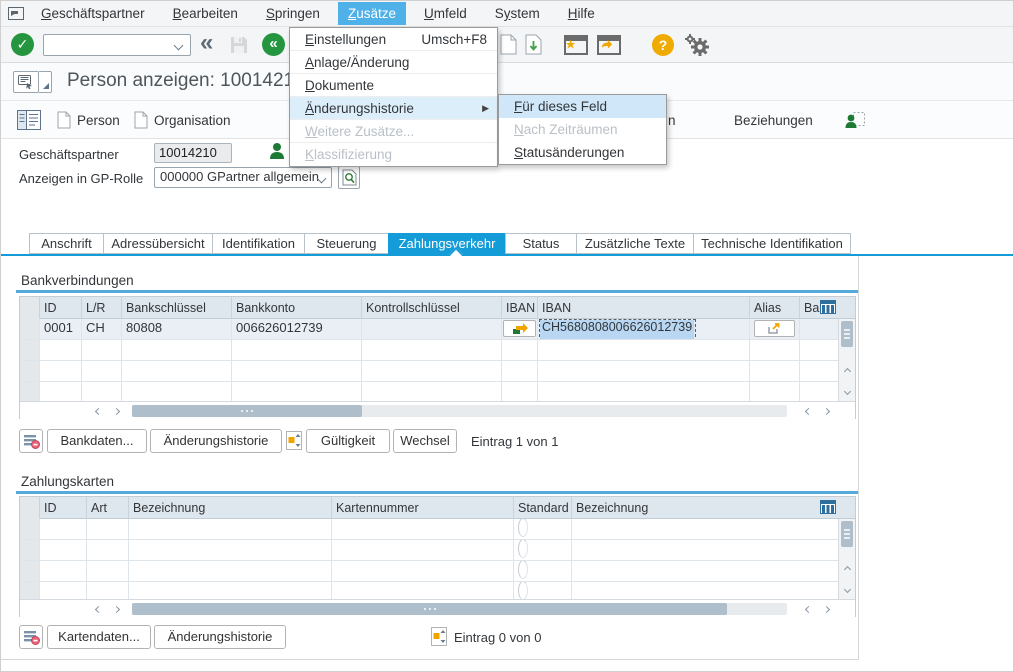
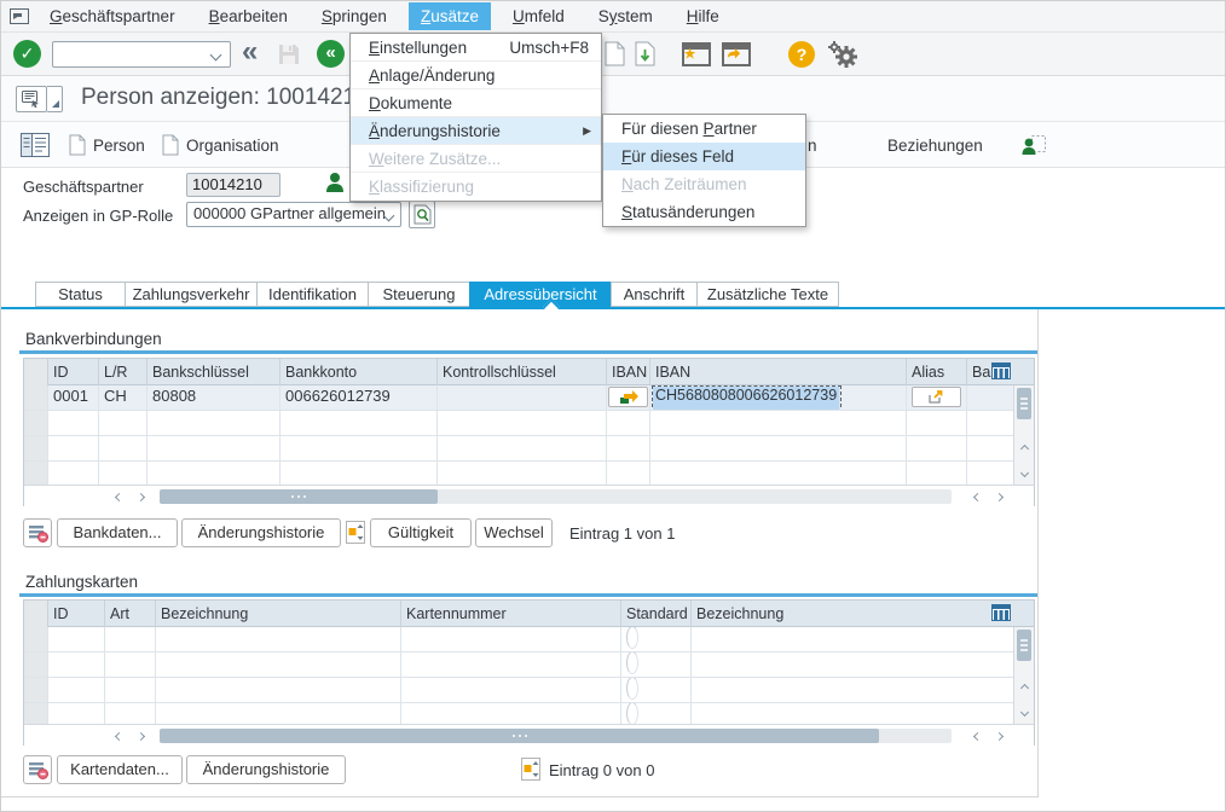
  Geschäftspartner
  Bearbeiten
  Springen
  Zusätze
  Umfeld
  System
  Hilfe
  ✓
  «
  «
  ?
  Person anzeigen: 100142
  Person
  Organisation
  n
  Beziehungen
  Geschäftspartner
  10014210
  Anzeigen in GP-Rolle
  000000 GPartner allgemein
- Anschrift
+ Status
- Adressübersicht
+ Zahlungsverkehr
  Identifikation
  Steuerung
- Zahlungsverkehr
+ Adressübersicht
- Status
+ Anschrift
  Zusätzliche Texte
- Technische Identifikation
  Bankverbindungen
  ID
  L/R
  Bankschlüssel
  Bankkonto
  Kontrollschlüssel
  IBAN
  IBAN
  Alias
  0001
  CH
  80808
  006626012739
  CH5680808006626012739
  Bankdaten...
  Änderungshistorie
  Gültigkeit
  Wechsel
  Eintrag 1 von 1
  Zahlungskarten
  ID
  Art
  Bezeichnung
  Kartennummer
  Standard
  Bezeichnung
  Kartendaten...
  Änderungshistorie
  Eintrag 0 von 0
  Einstellungen
  Umsch+F8
  Anlage/Änderung
  Dokumente
  Änderungshistorie
  ▶
  Weitere Zusätze...
  Klassifizierung
+ Für diesen Partner
  Für dieses Feld
  Nach Zeiträumen
  Statusänderungen
